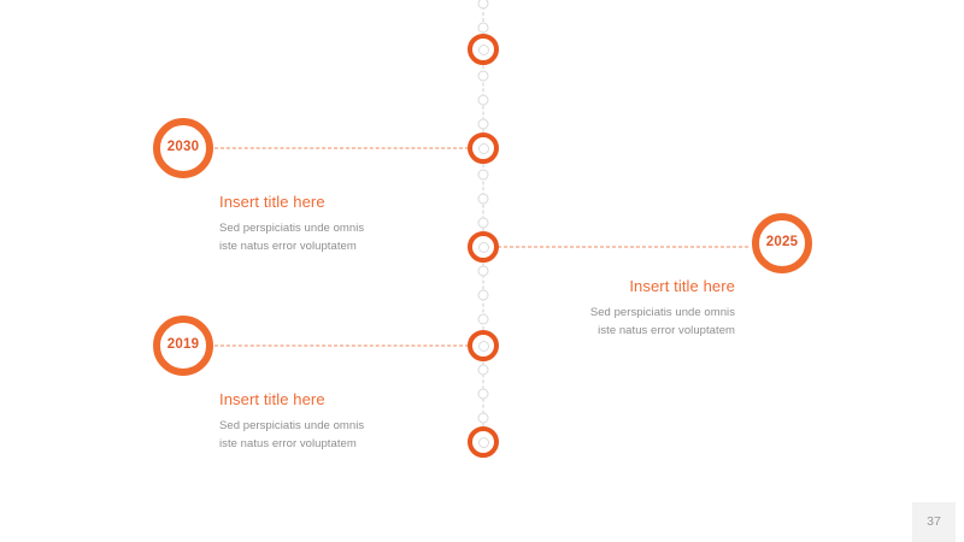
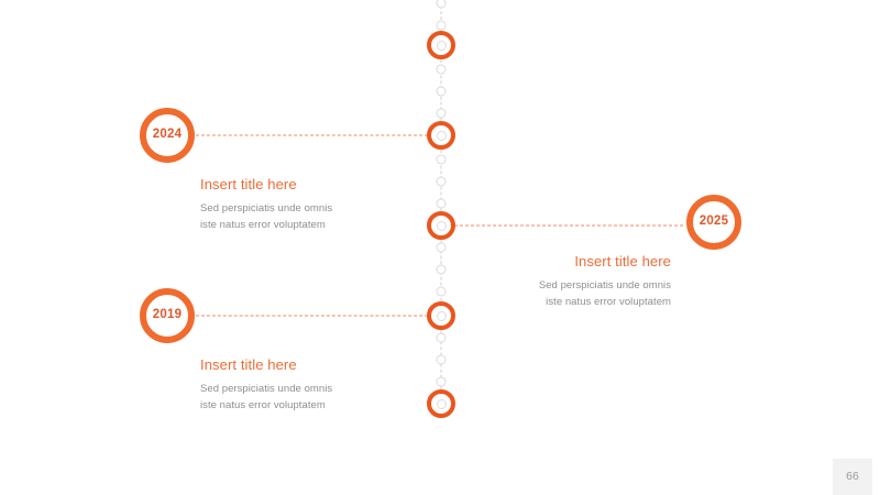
- 2030
+ 2024
  2025
  2019
  Insert title here
  Sed perspiciatis unde omnis
  iste natus error voluptatem
  Insert title here
  Sed perspiciatis unde omnis
  iste natus error voluptatem
  Insert title here
  Sed perspiciatis unde omnis
  iste natus error voluptatem
- 37
+ 66
